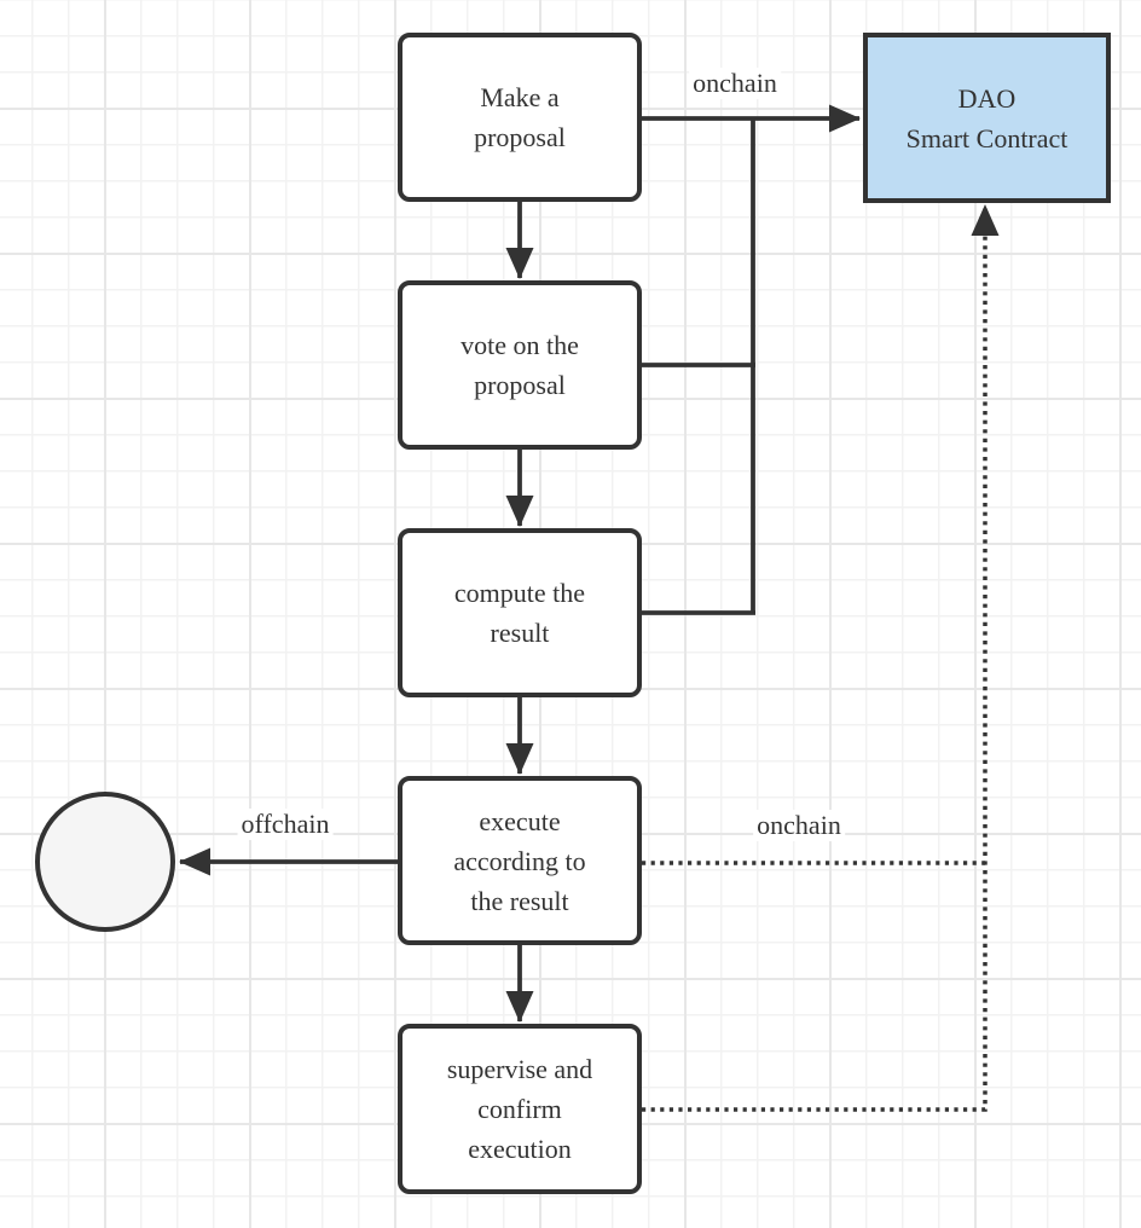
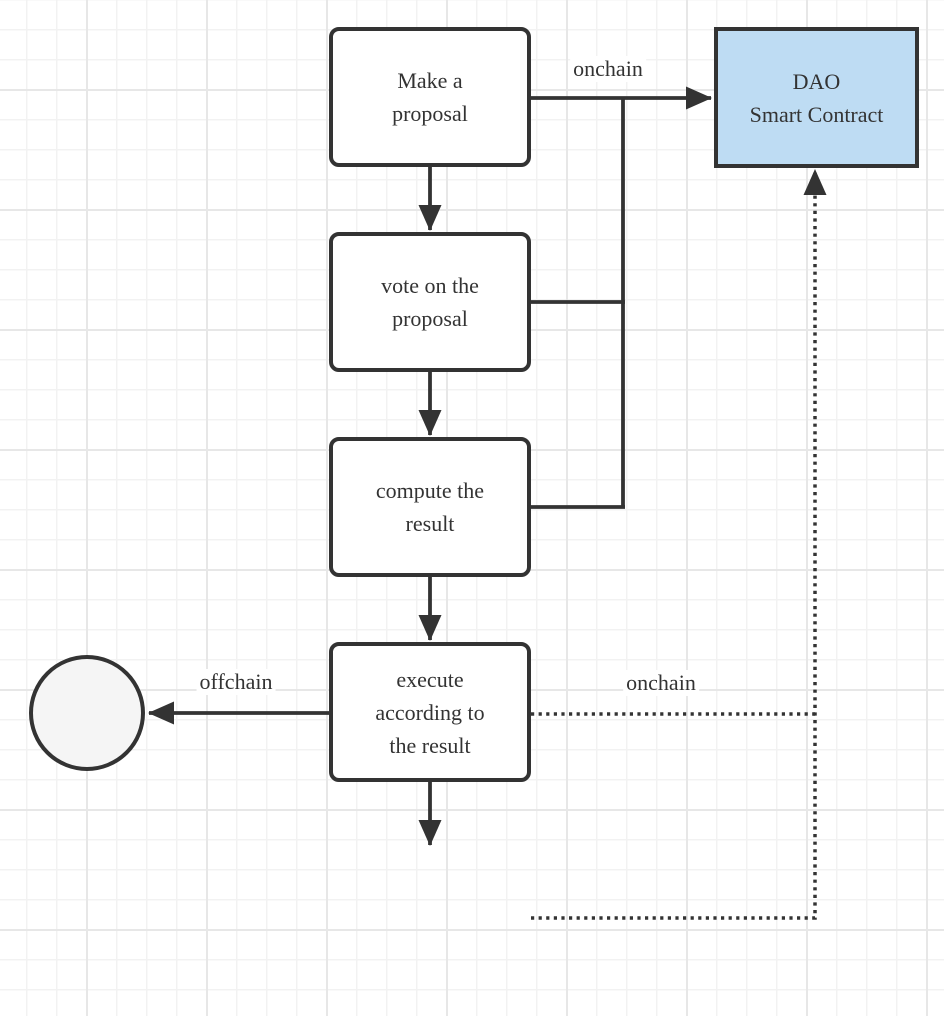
  Make a
  proposal
  vote on the
  proposal
  compute the
  result
  execute
  according to
  the result
- supervise and
- confirm
- execution
  DAO
  Smart Contract
  onchain
  onchain
  offchain
